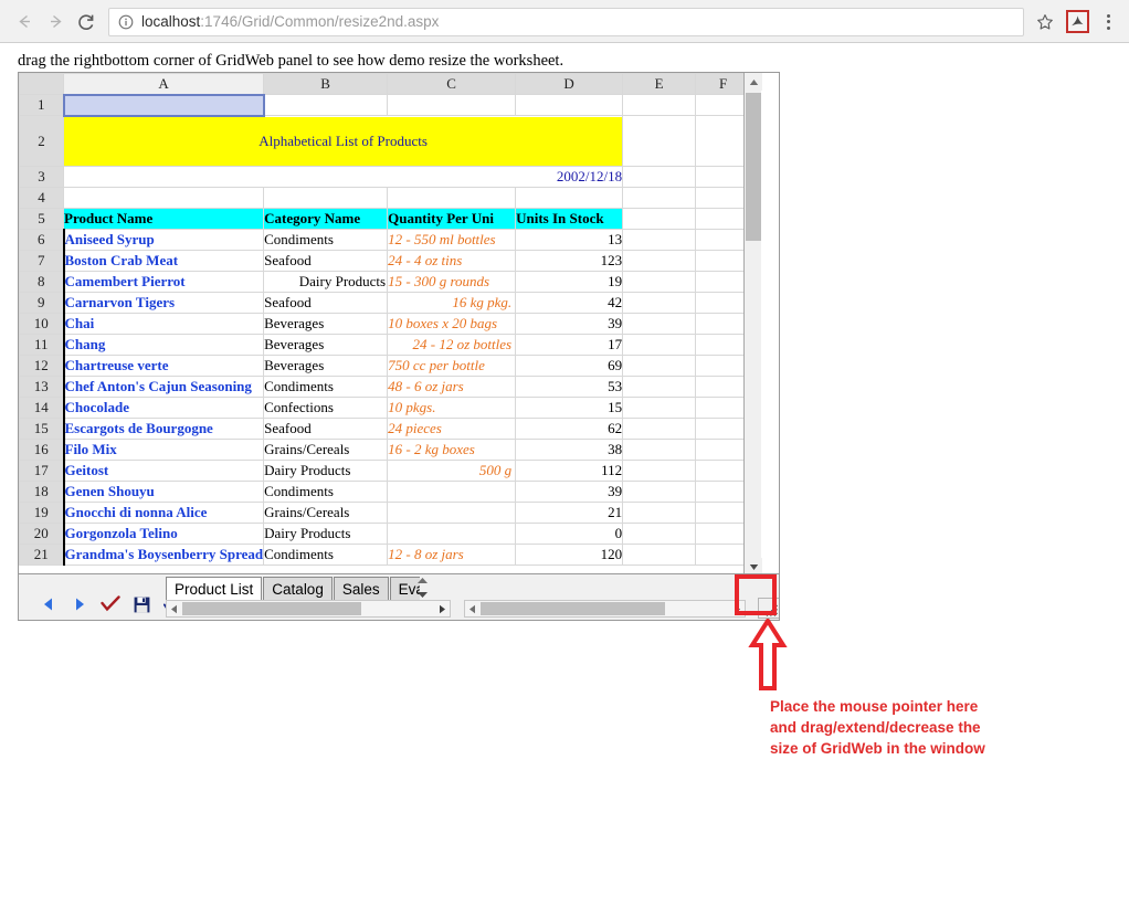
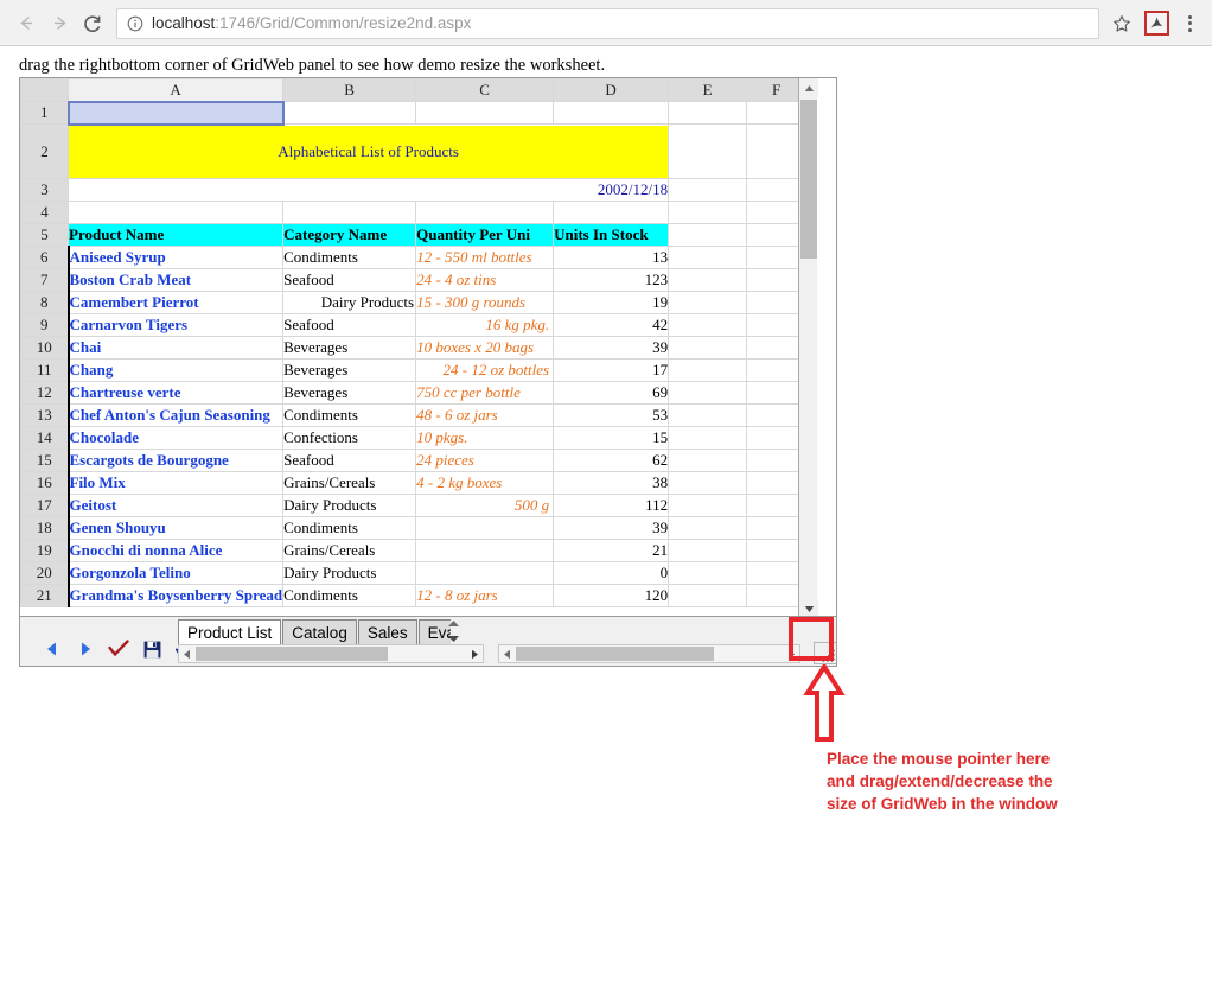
  localhost:1746/Grid/Common/resize2nd.aspx
  drag the rightbottom corner of GridWeb panel to see how demo resize the worksheet.
  	A	B	C	D	E	F
  1
  2	Alphabetical List of Products
  3	2002/12/18
  4
  5	Product Name	Category Name	Quantity Per Uni	Units In Stock
  6	Aniseed Syrup	Condiments	12 - 550 ml bottles	13
  7	Boston Crab Meat	Seafood	24 - 4 oz tins	123
  8	Camembert Pierrot	Dairy Products	15 - 300 g rounds	19
  9	Carnarvon Tigers	Seafood	16 kg pkg.	42
  10	Chai	Beverages	10 boxes x 20 bags	39
  11	Chang	Beverages	24 - 12 oz bottles	17
  12	Chartreuse verte	Beverages	750 cc per bottle	69
  13	Chef Anton's Cajun Seasoning	Condiments	48 - 6 oz jars	53
  14	Chocolade	Confections	10 pkgs.	15
  15	Escargots de Bourgogne	Seafood	24 pieces	62
- 16	Filo Mix	Grains/Cereals	16 - 2 kg boxes	38
+ 16	Filo Mix	Grains/Cereals	4 - 2 kg boxes	38
  17	Geitost	Dairy Products	500 g	112
  18	Genen Shouyu	Condiments		39
  19	Gnocchi di nonna Alice	Grains/Cereals		21
  20	Gorgonzola Telino	Dairy Products		0
  21	Grandma's Boysenberry Spread	Condiments	12 - 8 oz jars	120
  Product List
  Catalog
  Sales
  Place the mouse pointer here
  and drag/extend/decrease the
  size of GridWeb in the window
